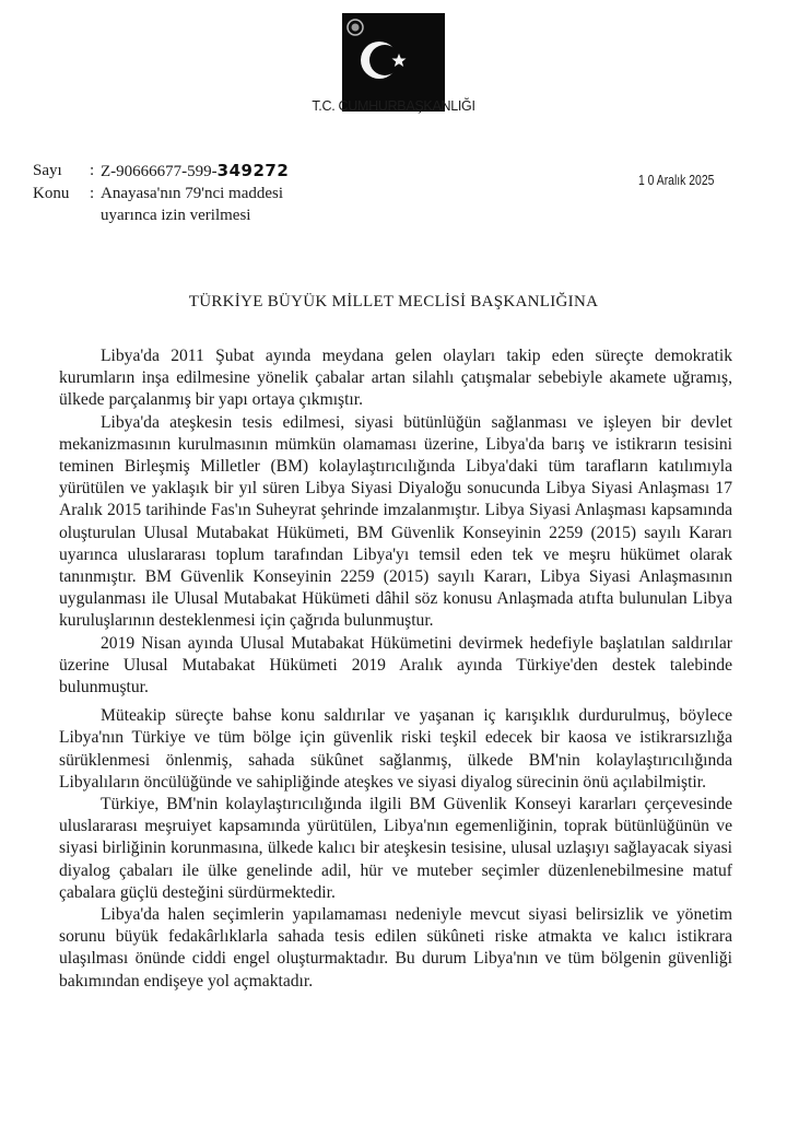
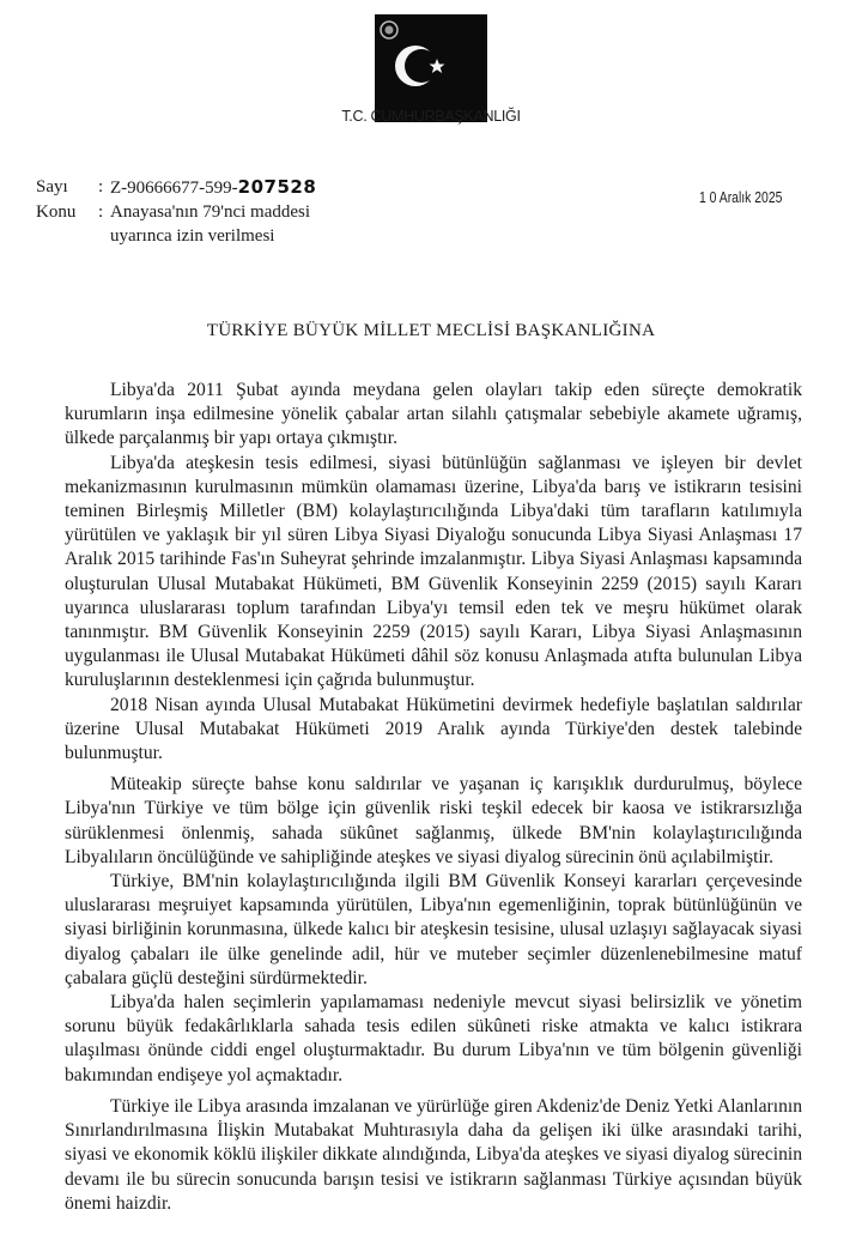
  T.C. CUMHURBAŞKANLIĞI
  Sayı
  :
- Z-90666677-599-349272
+ Z-90666677-599-207528
  Konu
  :
  Anayasa'nın 79'nci maddesi
  uyarınca izin verilmesi
  1 0 Aralık 2025
  TÜRKİYE BÜYÜK MİLLET MECLİSİ BAŞKANLIĞINA
  Libya'da 2011 Şubat ayında meydana gelen olayları takip eden süreçte demokratik kurumların inşa edilmesine yönelik çabalar artan silahlı çatışmalar sebebiyle akamete uğramış, ülkede parçalanmış bir yapı ortaya çıkmıştır.
  Libya'da ateşkesin tesis edilmesi, siyasi bütünlüğün sağlanması ve işleyen bir devlet mekanizmasının kurulmasının mümkün olamaması üzerine, Libya'da barış ve istikrarın tesisini teminen Birleşmiş Milletler (BM) kolaylaştırıcılığında Libya'daki tüm tarafların katılımıyla yürütülen ve yaklaşık bir yıl süren Libya Siyasi Diyaloğu sonucunda Libya Siyasi Anlaşması 17 Aralık 2015 tarihinde Fas'ın Suheyrat şehrinde imzalanmıştır. Libya Siyasi Anlaşması kapsamında oluşturulan Ulusal Mutabakat Hükümeti, BM Güvenlik Konseyinin 2259 (2015) sayılı Kararı uyarınca uluslararası toplum tarafından Libya'yı temsil eden tek ve meşru hükümet olarak tanınmıştır. BM Güvenlik Konseyinin 2259 (2015) sayılı Kararı, Libya Siyasi Anlaşmasının uygulanması ile Ulusal Mutabakat Hükümeti dâhil söz konusu Anlaşmada atıfta bulunulan Libya kuruluşlarının desteklenmesi için çağrıda bulunmuştur.
- 2019 Nisan ayında Ulusal Mutabakat Hükümetini devirmek hedefiyle başlatılan saldırılar üzerine Ulusal Mutabakat Hükümeti 2019 Aralık ayında Türkiye'den destek talebinde bulunmuştur.
+ 2018 Nisan ayında Ulusal Mutabakat Hükümetini devirmek hedefiyle başlatılan saldırılar üzerine Ulusal Mutabakat Hükümeti 2019 Aralık ayında Türkiye'den destek talebinde bulunmuştur.
  Müteakip süreçte bahse konu saldırılar ve yaşanan iç karışıklık durdurulmuş, böylece Libya'nın Türkiye ve tüm bölge için güvenlik riski teşkil edecek bir kaosa ve istikrarsızlığa sürüklenmesi önlenmiş, sahada sükûnet sağlanmış, ülkede BM'nin kolaylaştırıcılığında Libyalıların öncülüğünde ve sahipliğinde ateşkes ve siyasi diyalog sürecinin önü açılabilmiştir.
  Türkiye, BM'nin kolaylaştırıcılığında ilgili BM Güvenlik Konseyi kararları çerçevesinde uluslararası meşruiyet kapsamında yürütülen, Libya'nın egemenliğinin, toprak bütünlüğünün ve siyasi birliğinin korunmasına, ülkede kalıcı bir ateşkesin tesisine, ulusal uzlaşıyı sağlayacak siyasi diyalog çabaları ile ülke genelinde adil, hür ve muteber seçimler düzenlenebilmesine matuf çabalara güçlü desteğini sürdürmektedir.
  Libya'da halen seçimlerin yapılamaması nedeniyle mevcut siyasi belirsizlik ve yönetim sorunu büyük fedakârlıklarla sahada tesis edilen sükûneti riske atmakta ve kalıcı istikrara ulaşılması önünde ciddi engel oluşturmaktadır. Bu durum Libya'nın ve tüm bölgenin güvenliği bakımından endişeye yol açmaktadır.
+ Türkiye ile Libya arasında imzalanan ve yürürlüğe giren Akdeniz'de Deniz Yetki Alanlarının Sınırlandırılmasına İlişkin Mutabakat Muhtırasıyla daha da gelişen iki ülke arasındaki tarihi, siyasi ve ekonomik köklü ilişkiler dikkate alındığında, Libya'da ateşkes ve siyasi diyalog sürecinin devamı ile bu sürecin sonucunda barışın tesisi ve istikrarın sağlanması Türkiye açısından büyük önemi haizdir.
